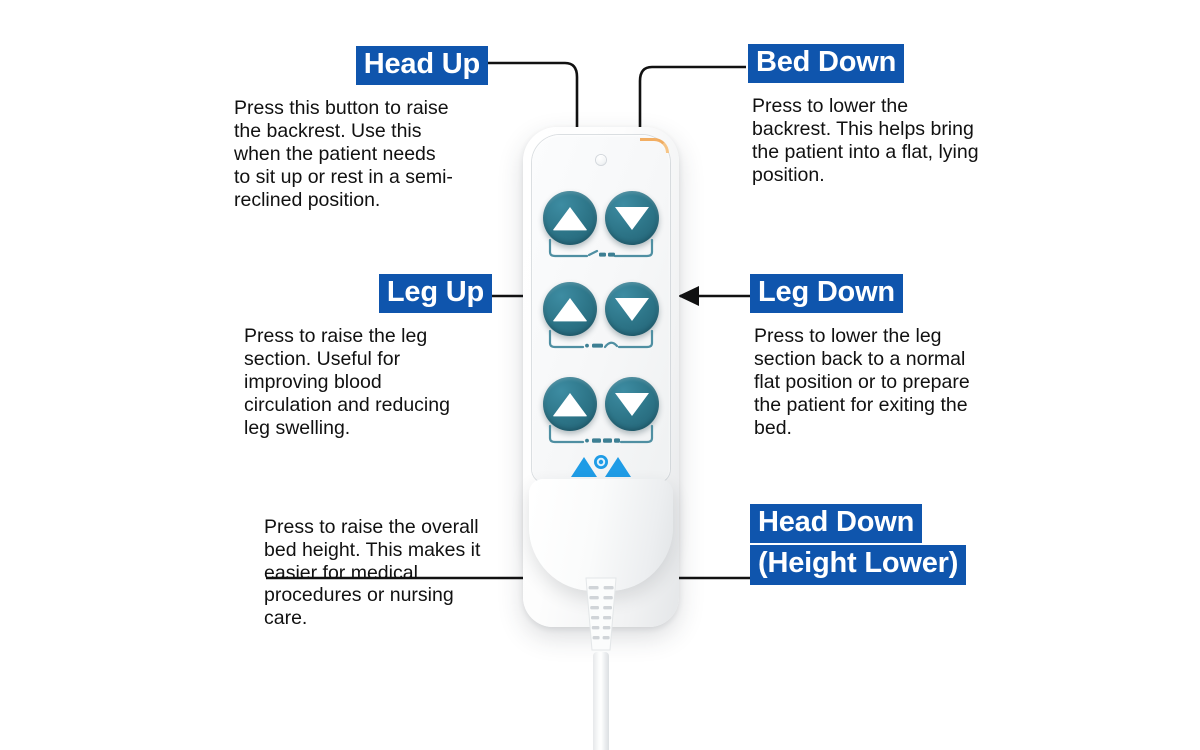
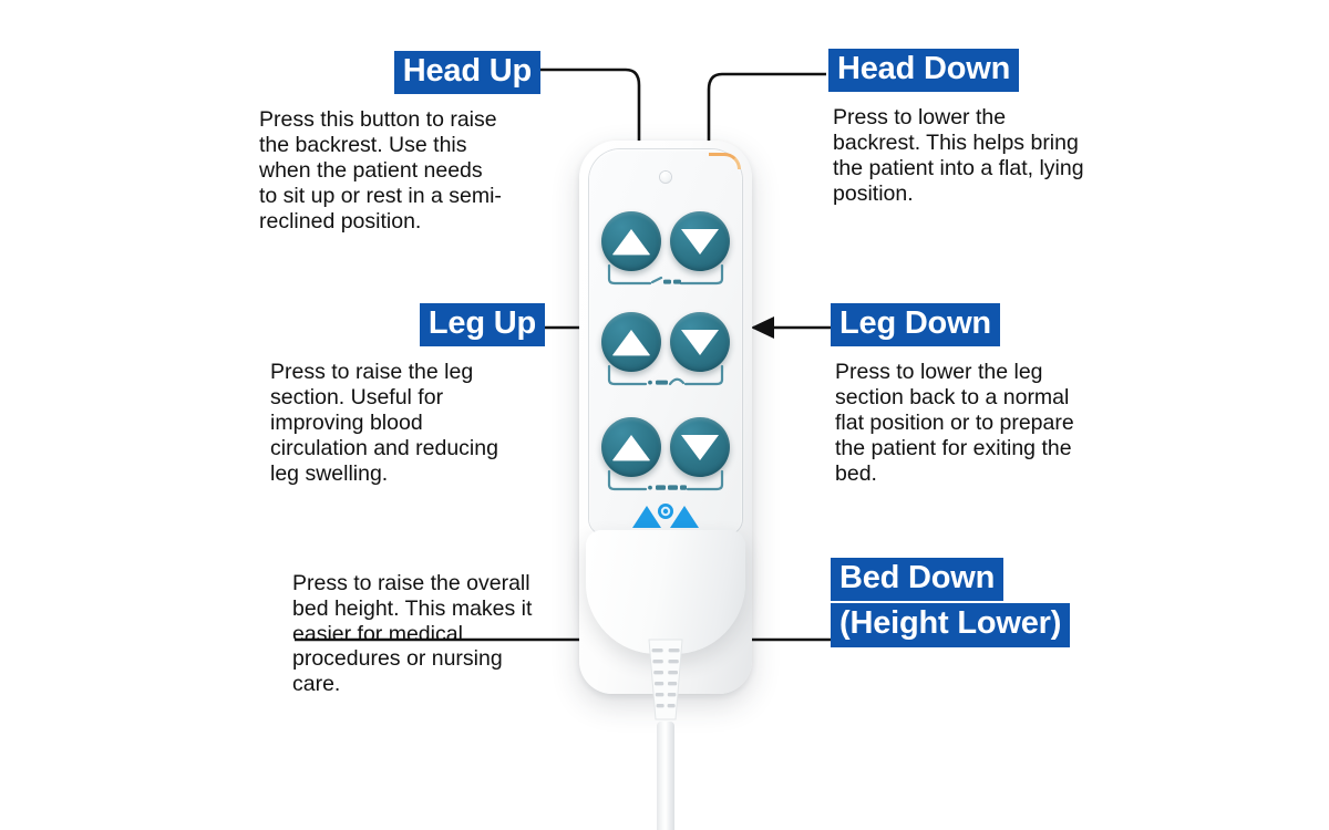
  Head Up
  Press this button to raise
  the backrest. Use this
  when the patient needs
  to sit up or rest in a semi-
  reclined position.
- Bed Down
+ Head Down
  Press to lower the
  backrest. This helps bring
  the patient into a flat, lying
  position.
  Leg Up
  Press to raise the leg
  section. Useful for
  improving blood
  circulation and reducing
  leg swelling.
  Leg Down
  Press to lower the leg
  section back to a normal
  flat position or to prepare
  the patient for exiting the
  bed.
  Press to raise the overall
  bed height. This makes it
  easier for medical
  procedures or nursing
  care.
- Head Down
+ Bed Down
  (Height Lower)
